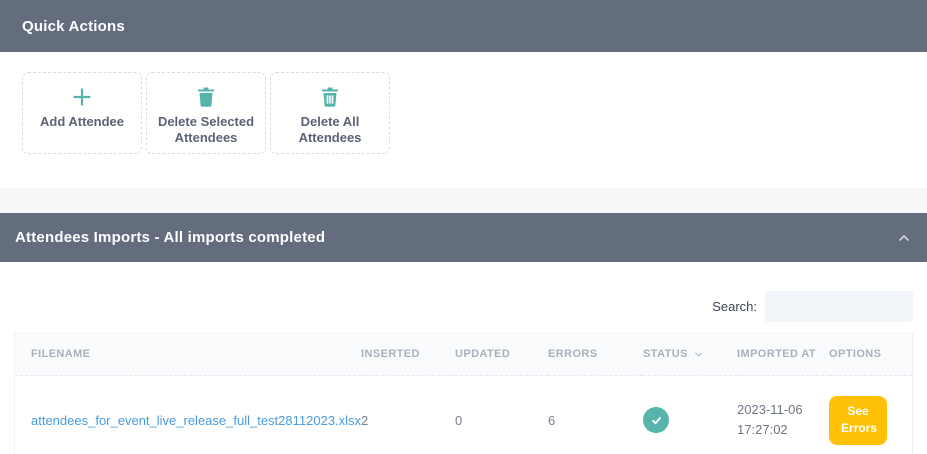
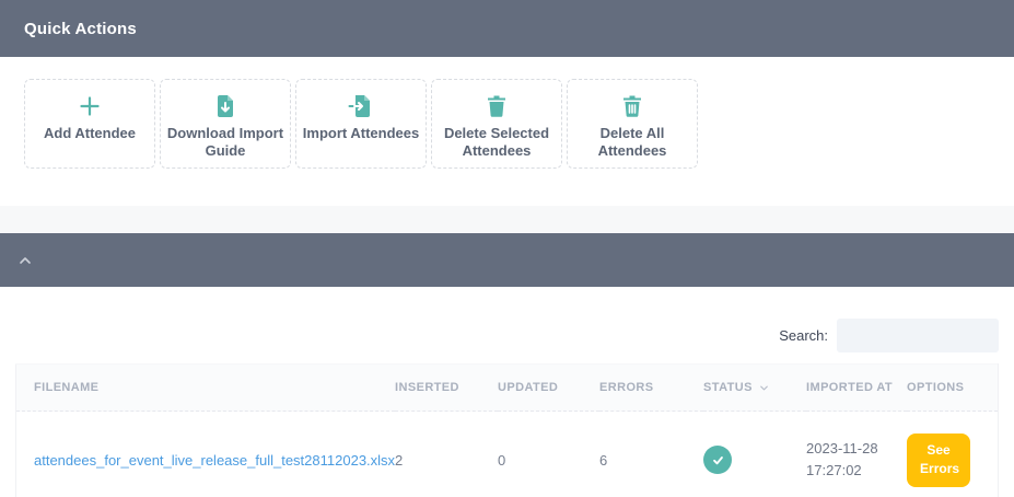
  Quick Actions
  Add Attendee
+ Download Import Guide
+ Import Attendees
  Delete Selected Attendees
  Delete All Attendees
- Attendees Imports - All imports completed
  Search:
  FILENAME	INSERTED	UPDATED	ERRORS	STATUS	IMPORTED AT	OPTIONS
- attendees_for_event_live_release_full_test28112023.xlsx	2	0	6		2023-11-06 17:27:02	See Errors
+ attendees_for_event_live_release_full_test28112023.xlsx	2	0	6		2023-11-28 17:27:02	See Errors
